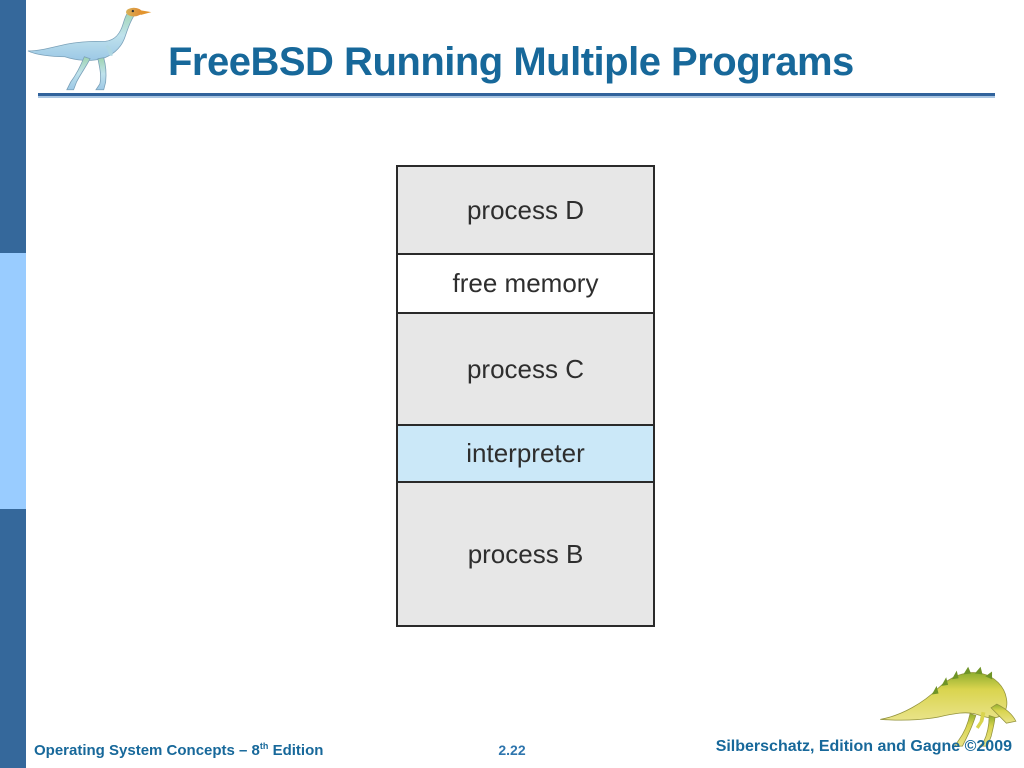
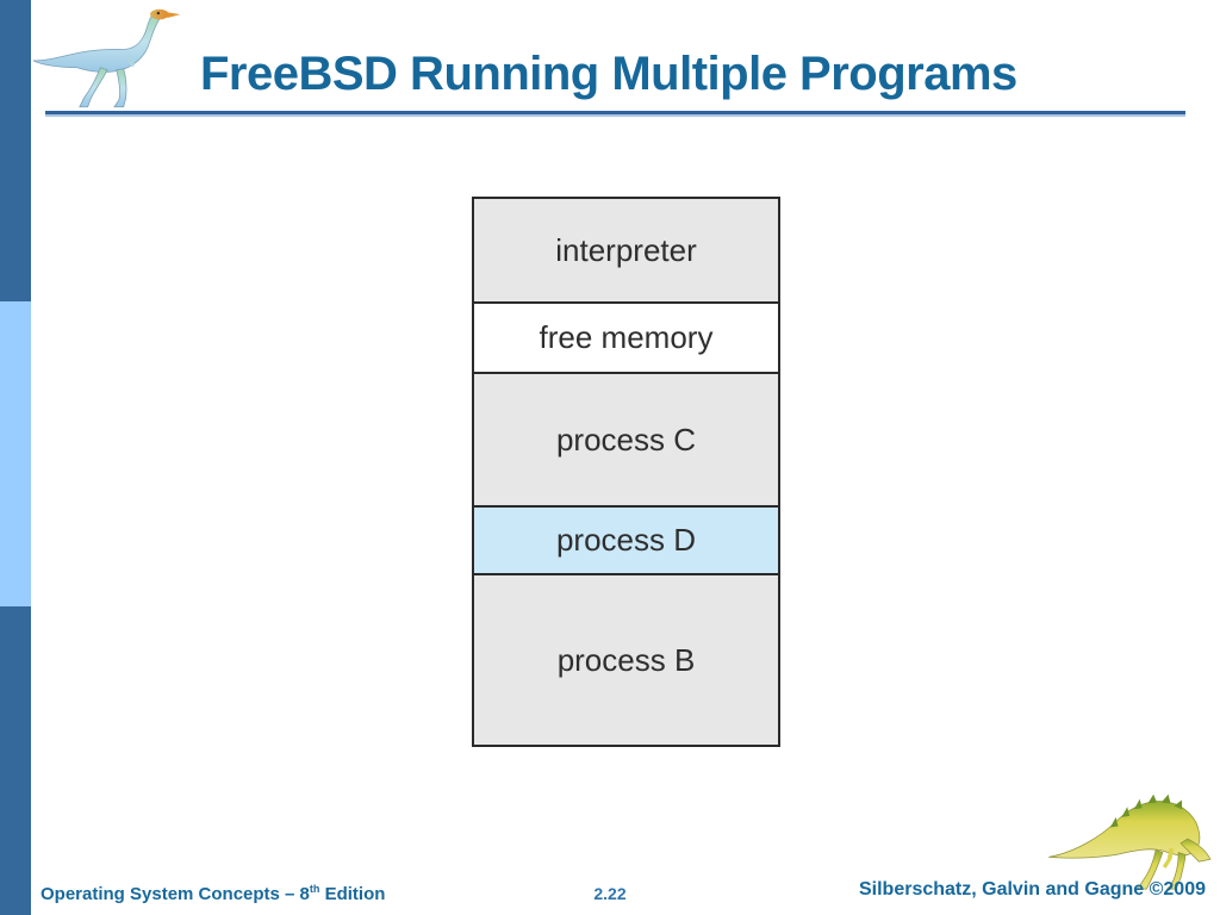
  FreeBSD Running Multiple Programs
- process D
+ interpreter
  free memory
  process C
- interpreter
+ process D
  process B
  Operating System Concepts – 8th Edition
  2.22
- Silberschatz, Edition and Gagne ©2009
+ Silberschatz, Galvin and Gagne ©2009
